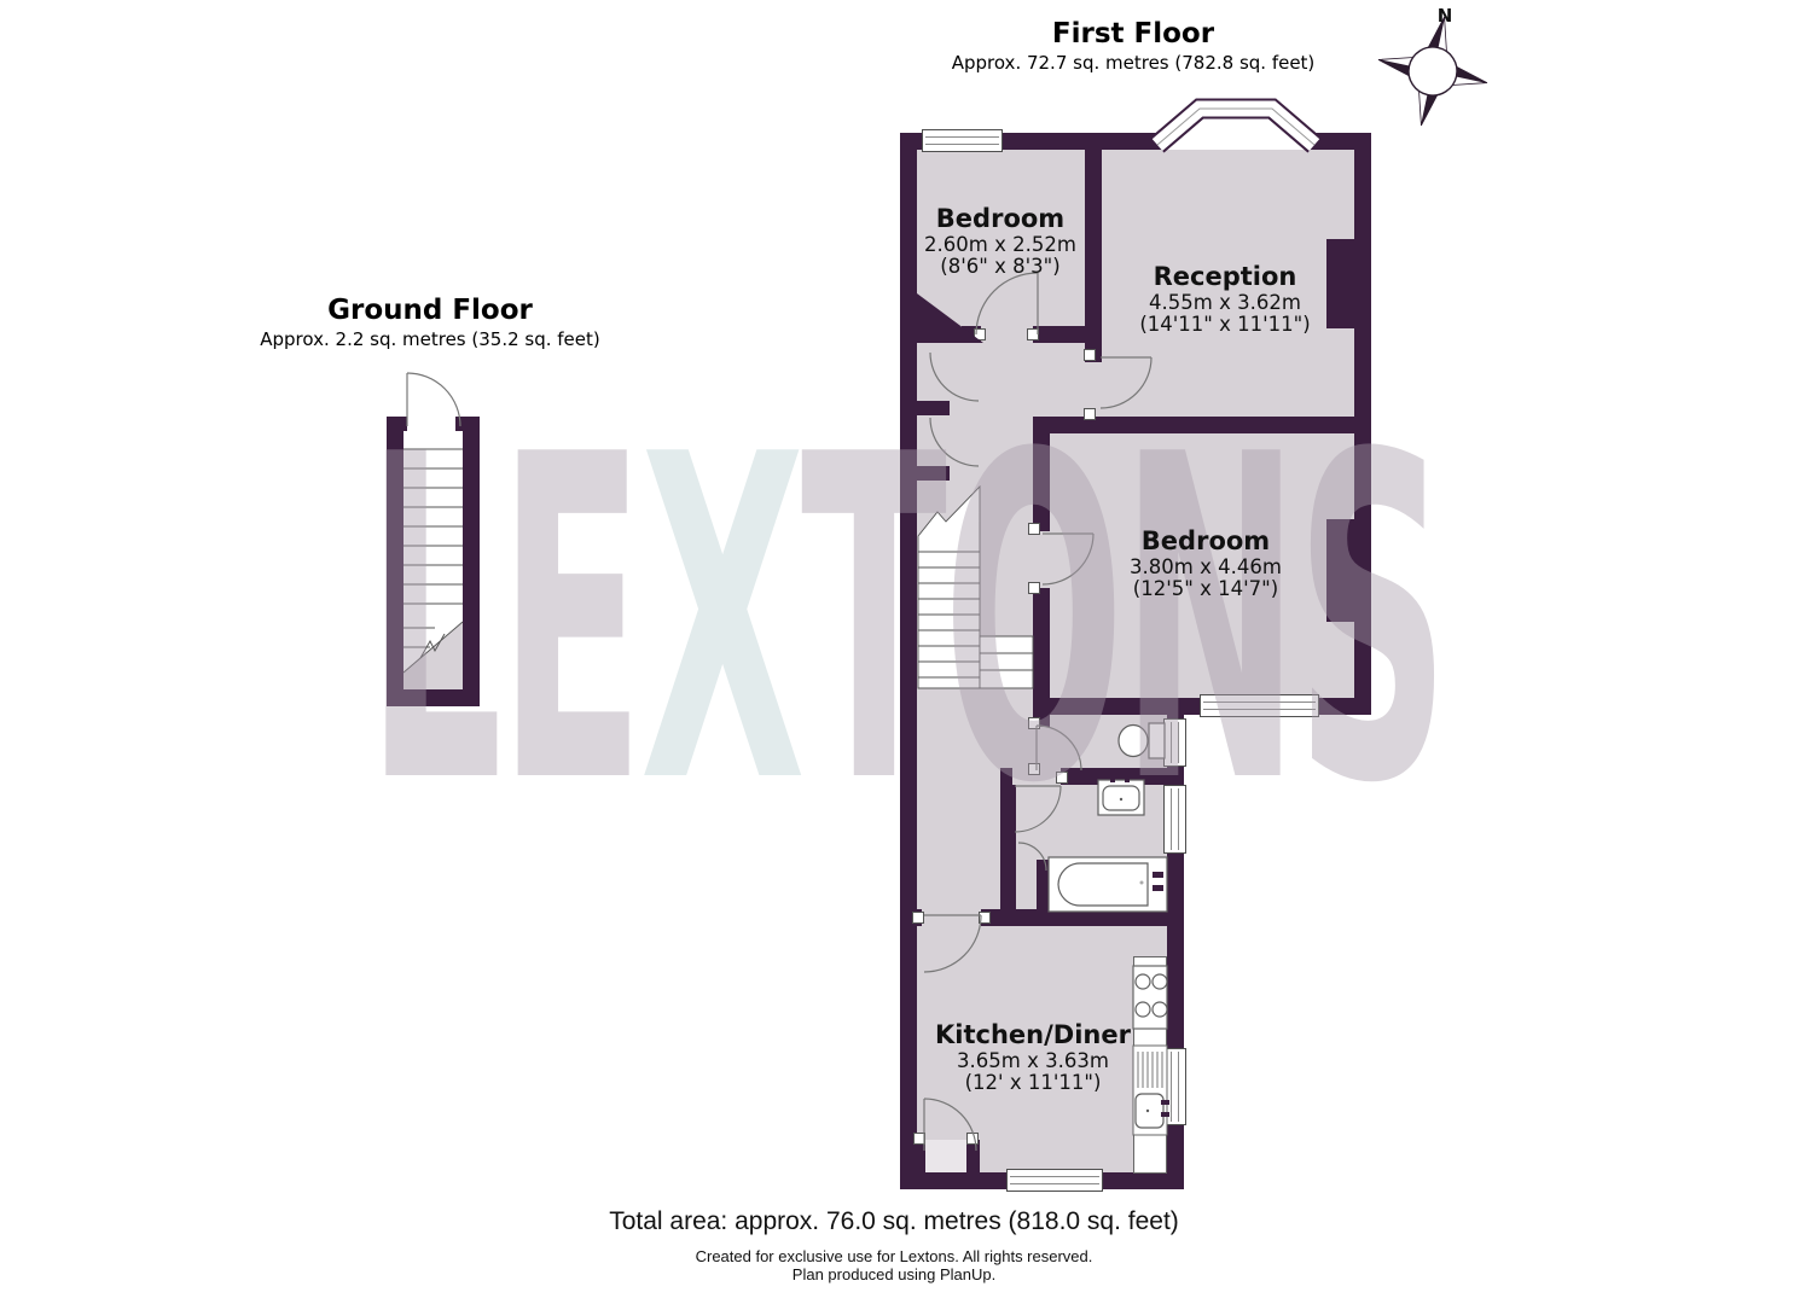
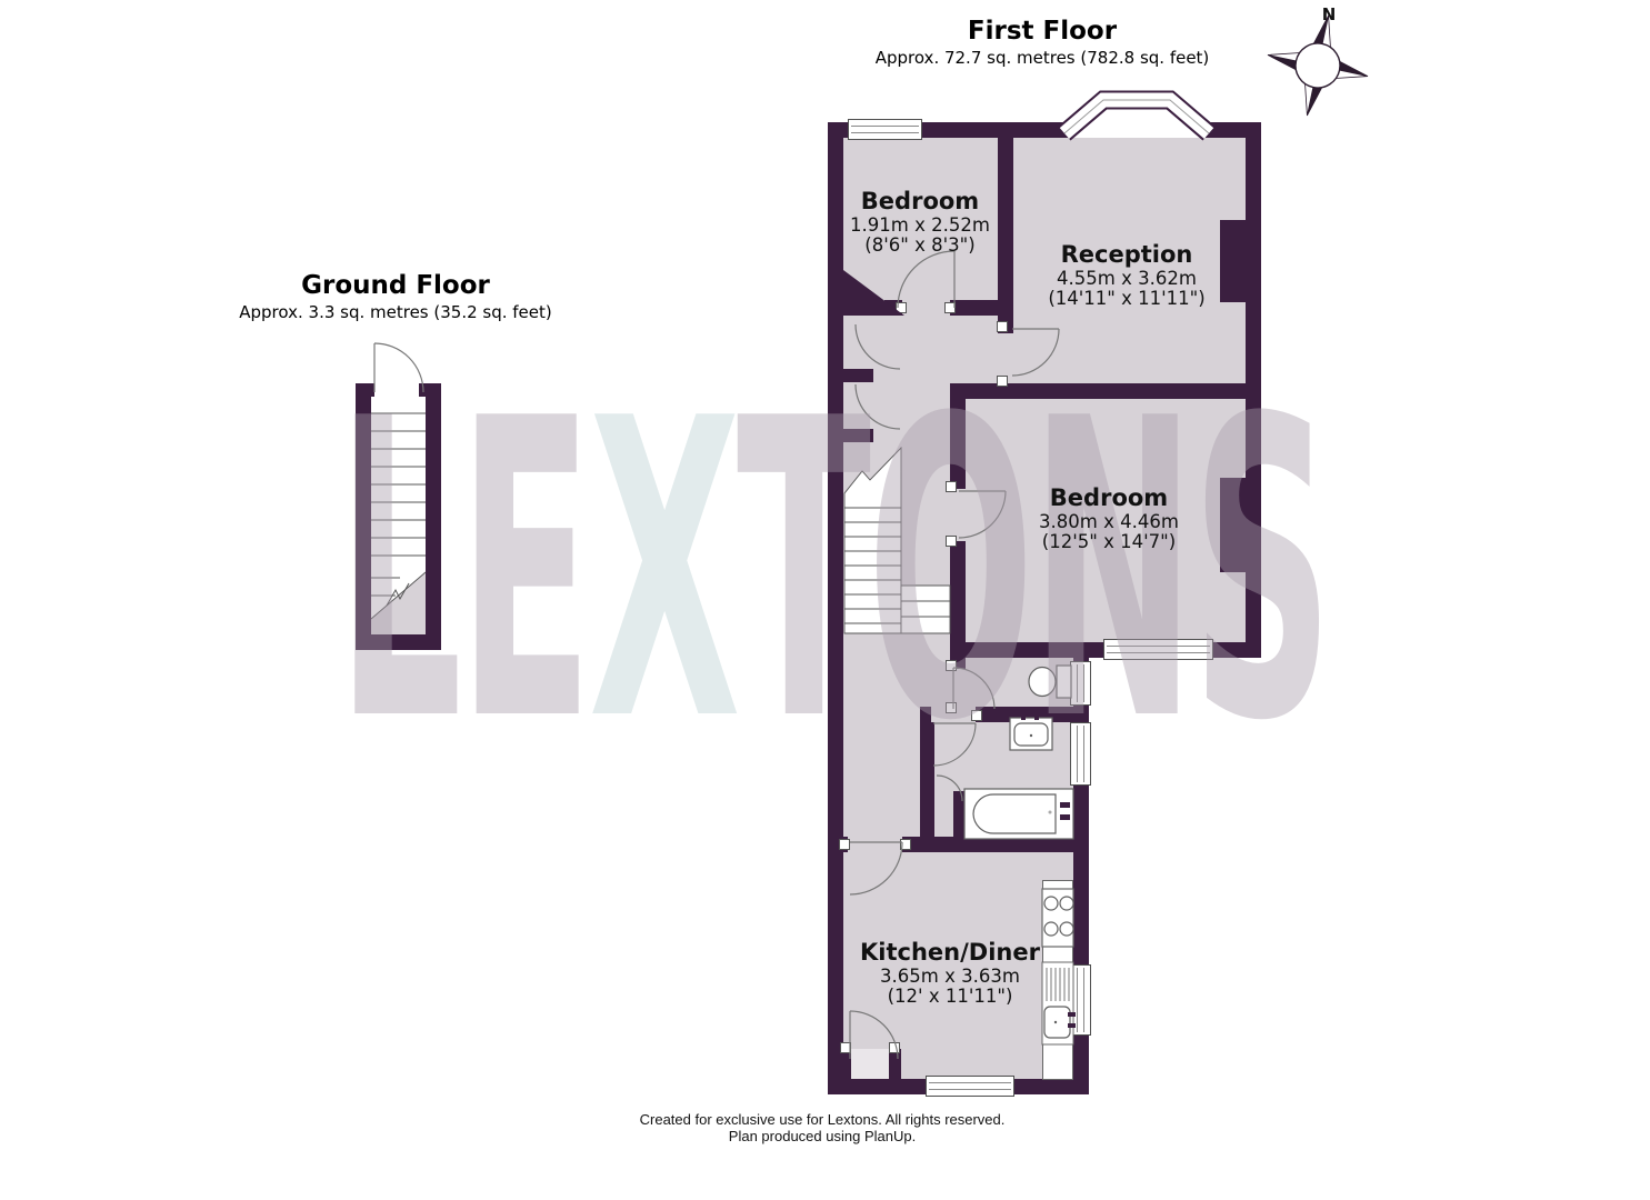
  First Floor
  Approx. 72.7 sq. metres (782.8 sq. feet)
  Ground Floor
- Approx. 2.2 sq. metres (35.2 sq. feet)
+ Approx. 3.3 sq. metres (35.2 sq. feet)
  N
  LEXTONS
  Bedroom
- 2.60m x 2.52m
+ 1.91m x 2.52m
  (8'6" x 8'3")
  Reception
  4.55m x 3.62m
  (14'11" x 11'11")
  Bedroom
  3.80m x 4.46m
  (12'5" x 14'7")
  Kitchen/Diner
  3.65m x 3.63m
  (12' x 11'11")
- Total area: approx. 76.0 sq. metres (818.0 sq. feet)
  Created for exclusive use for Lextons. All rights reserved.
  Plan produced using PlanUp.
